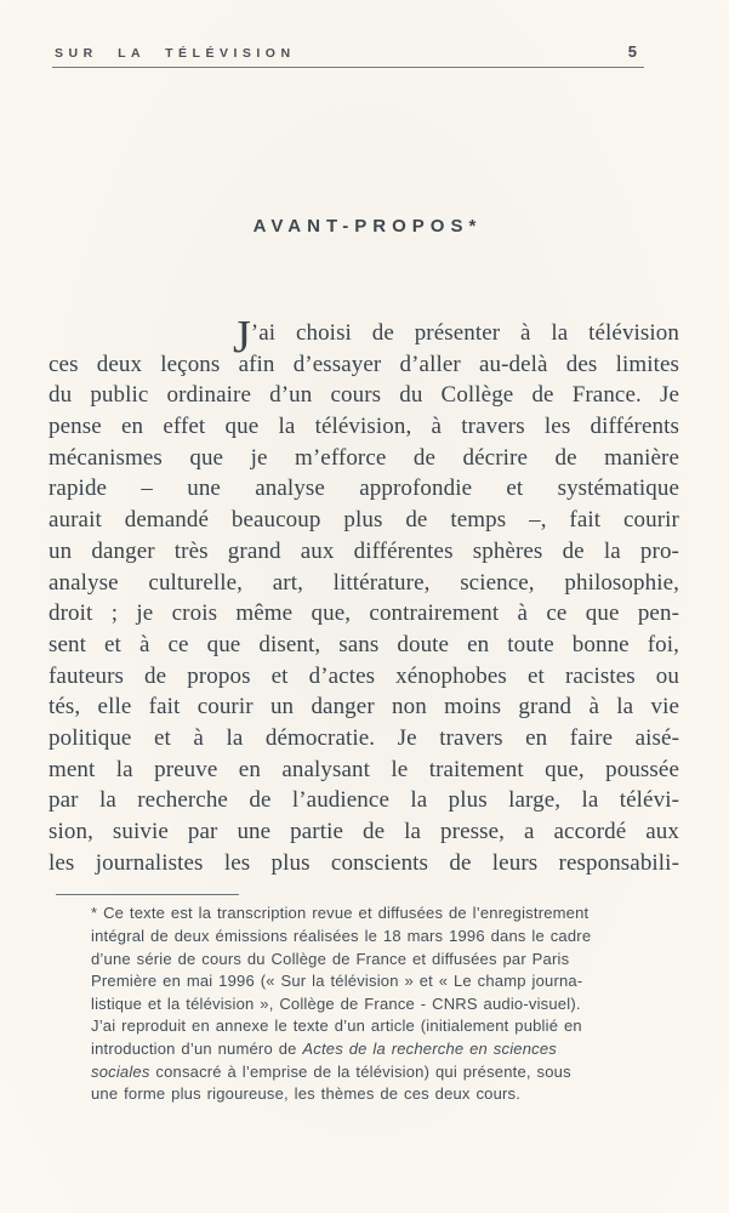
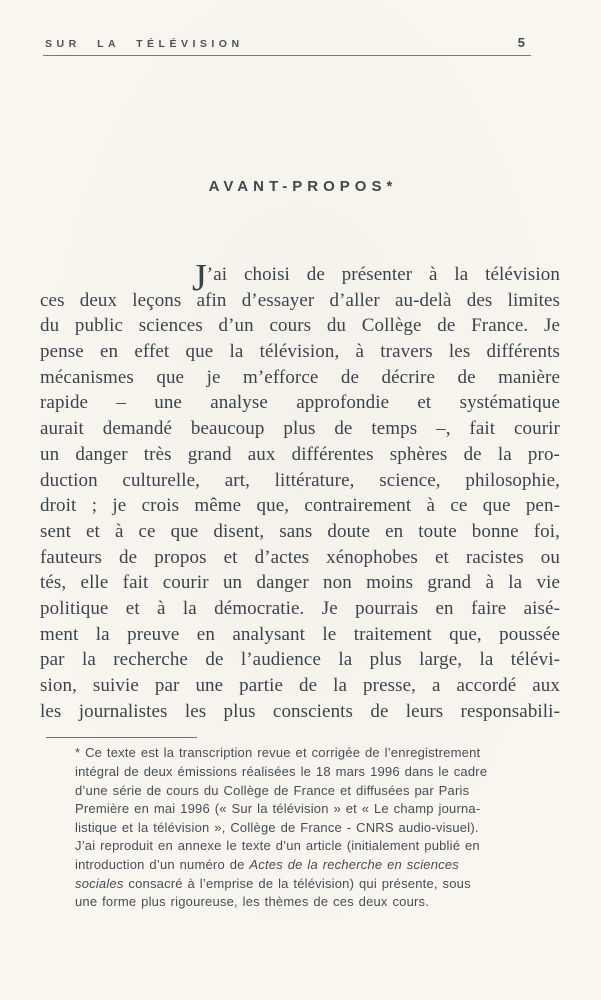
  SUR LA TÉLÉVISION
  5
  AVANT-PROPOS*
  J’ai choisi de présenter à la télévision
  ces deux leçons afin d’essayer d’aller au-delà des limites
- du public ordinaire d’un cours du Collège de France. Je
+ du public sciences d’un cours du Collège de France. Je
  pense en effet que la télévision, à travers les différents
  mécanismes que je m’efforce de décrire de manière
  rapide – une analyse approfondie et systématique
  aurait demandé beaucoup plus de temps –, fait courir
  un danger très grand aux différentes sphères de la pro-
- analyse culturelle, art, littérature, science, philosophie,
+ duction culturelle, art, littérature, science, philosophie,
  droit ; je crois même que, contrairement à ce que pen-
  sent et à ce que disent, sans doute en toute bonne foi,
  fauteurs de propos et d’actes xénophobes et racistes ou
  tés, elle fait courir un danger non moins grand à la vie
- politique et à la démocratie. Je travers en faire aisé-
+ politique et à la démocratie. Je pourrais en faire aisé-
  ment la preuve en analysant le traitement que, poussée
  par la recherche de l’audience la plus large, la télévi-
  sion, suivie par une partie de la presse, a accordé aux
  les journalistes les plus conscients de leurs responsabili-
- * Ce texte est la transcription revue et diffusées de l’enregistrement
+ * Ce texte est la transcription revue et corrigée de l’enregistrement
  intégral de deux émissions réalisées le 18 mars 1996 dans le cadre
  d’une série de cours du Collège de France et diffusées par Paris
  Première en mai 1996 (« Sur la télévision » et « Le champ journa-
  listique et la télévision », Collège de France - CNRS audio-visuel).
  J’ai reproduit en annexe le texte d’un article (initialement publié en
  introduction d’un numéro de Actes de la recherche en sciences
  sociales consacré à l’emprise de la télévision) qui présente, sous
  une forme plus rigoureuse, les thèmes de ces deux cours.
